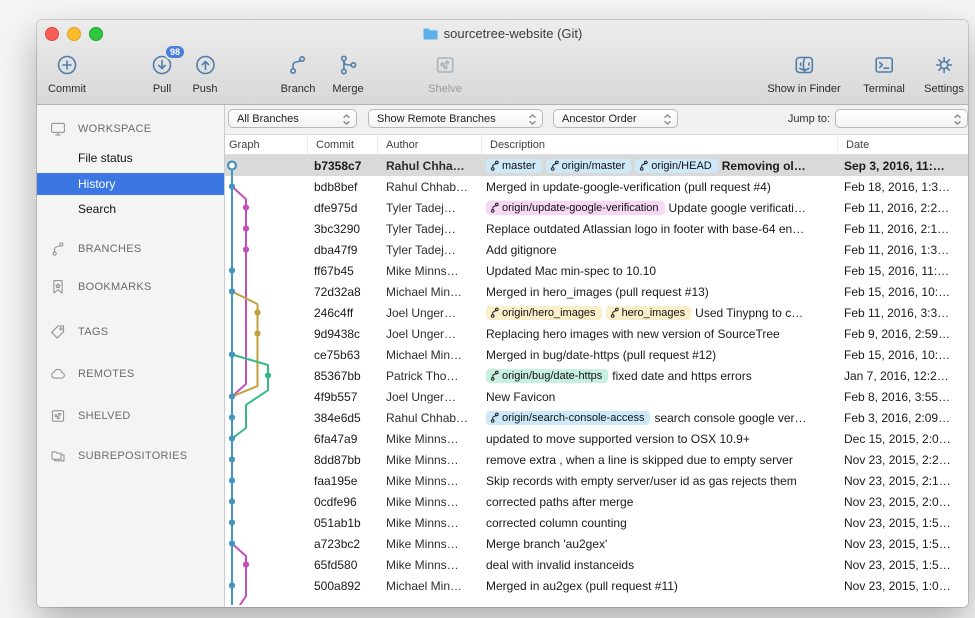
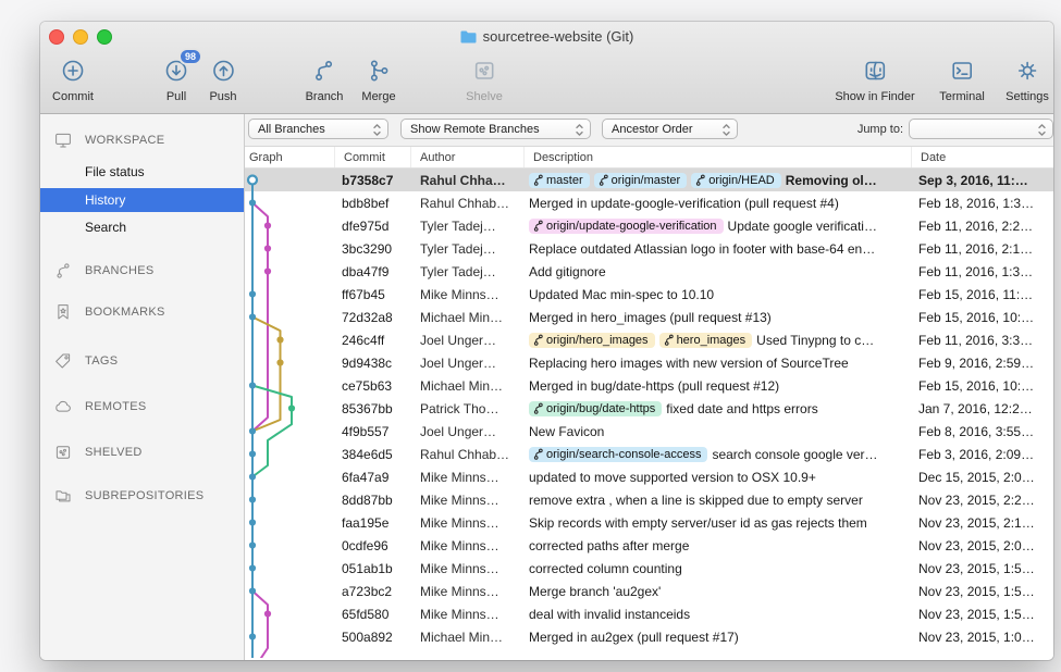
  sourcetree-website (Git)
  Commit
  98
  Pull
  Push
  Branch
  Merge
  Shelve
  Show in Finder
  Terminal
  Settings
  WORKSPACE
  File status
  History
  Search
  BRANCHES
  BOOKMARKS
  TAGS
  REMOTES
  SHELVED
  SUBREPOSITORIES
  Jump to:
  All Branches
  Show Remote Branches
  Ancestor Order
  Graph
  Commit
  Author
  Description
  Date
  b7358c7
  Rahul Chha…
  master
  origin/master
  origin/HEAD
  Removing ol…
  Sep 3, 2016, 11:…
  bdb8bef
  Rahul Chhab…
  Merged in update-google-verification (pull request #4)
  Feb 18, 2016, 1:3…
  dfe975d
  Tyler Tadej…
  origin/update-google-verification
  Update google verificati…
  Feb 11, 2016, 2:2…
  3bc3290
  Tyler Tadej…
  Replace outdated Atlassian logo in footer with base-64 en…
  Feb 11, 2016, 2:1…
  dba47f9
  Tyler Tadej…
  Add gitignore
  Feb 11, 2016, 1:3…
  ff67b45
  Mike Minns…
  Updated Mac min-spec to 10.10
  Feb 15, 2016, 11:…
  72d32a8
  Michael Min…
  Merged in hero_images (pull request #13)
  Feb 15, 2016, 10:…
  246c4ff
  Joel Unger…
  origin/hero_images
  hero_images
  Used Tinypng to c…
  Feb 11, 2016, 3:3…
  9d9438c
  Joel Unger…
  Replacing hero images with new version of SourceTree
  Feb 9, 2016, 2:59…
  ce75b63
  Michael Min…
  Merged in bug/date-https (pull request #12)
  Feb 15, 2016, 10:…
  85367bb
  Patrick Tho…
  origin/bug/date-https
  fixed date and https errors
  Jan 7, 2016, 12:2…
  4f9b557
  Joel Unger…
  New Favicon
  Feb 8, 2016, 3:55…
  384e6d5
  Rahul Chhab…
  origin/search-console-access
  search console google ver…
  Feb 3, 2016, 2:09…
  6fa47a9
  Mike Minns…
  updated to move supported version to OSX 10.9+
  Dec 15, 2015, 2:0…
  8dd87bb
  Mike Minns…
  remove extra , when a line is skipped due to empty server
  Nov 23, 2015, 2:2…
  faa195e
  Mike Minns…
  Skip records with empty server/user id as gas rejects them
  Nov 23, 2015, 2:1…
  0cdfe96
  Mike Minns…
  corrected paths after merge
  Nov 23, 2015, 2:0…
  051ab1b
  Mike Minns…
  corrected column counting
  Nov 23, 2015, 1:5…
  a723bc2
  Mike Minns…
  Merge branch 'au2gex'
  Nov 23, 2015, 1:5…
  65fd580
  Mike Minns…
  deal with invalid instanceids
  Nov 23, 2015, 1:5…
  500a892
  Michael Min…
- Merged in au2gex (pull request #11)
+ Merged in au2gex (pull request #17)
  Nov 23, 2015, 1:0…
